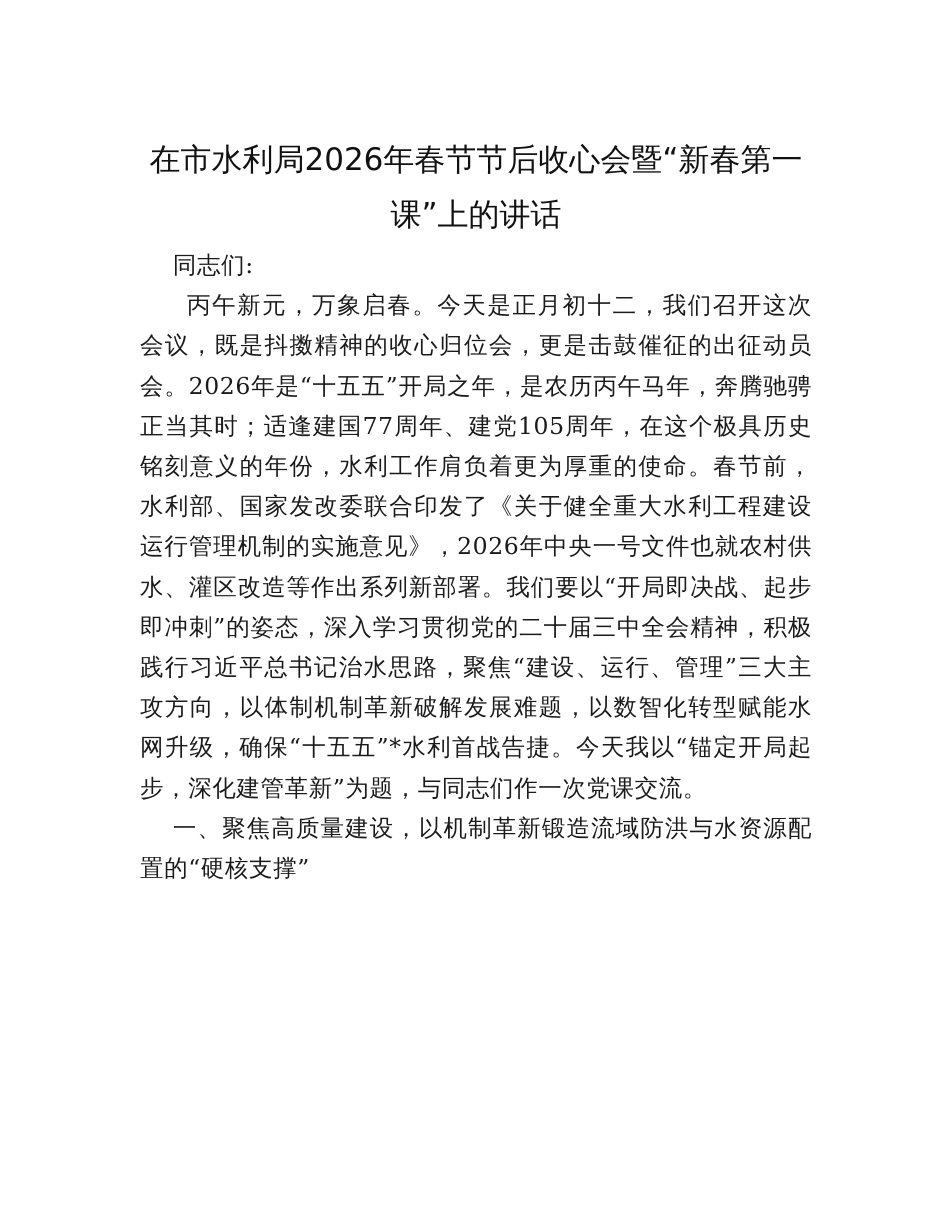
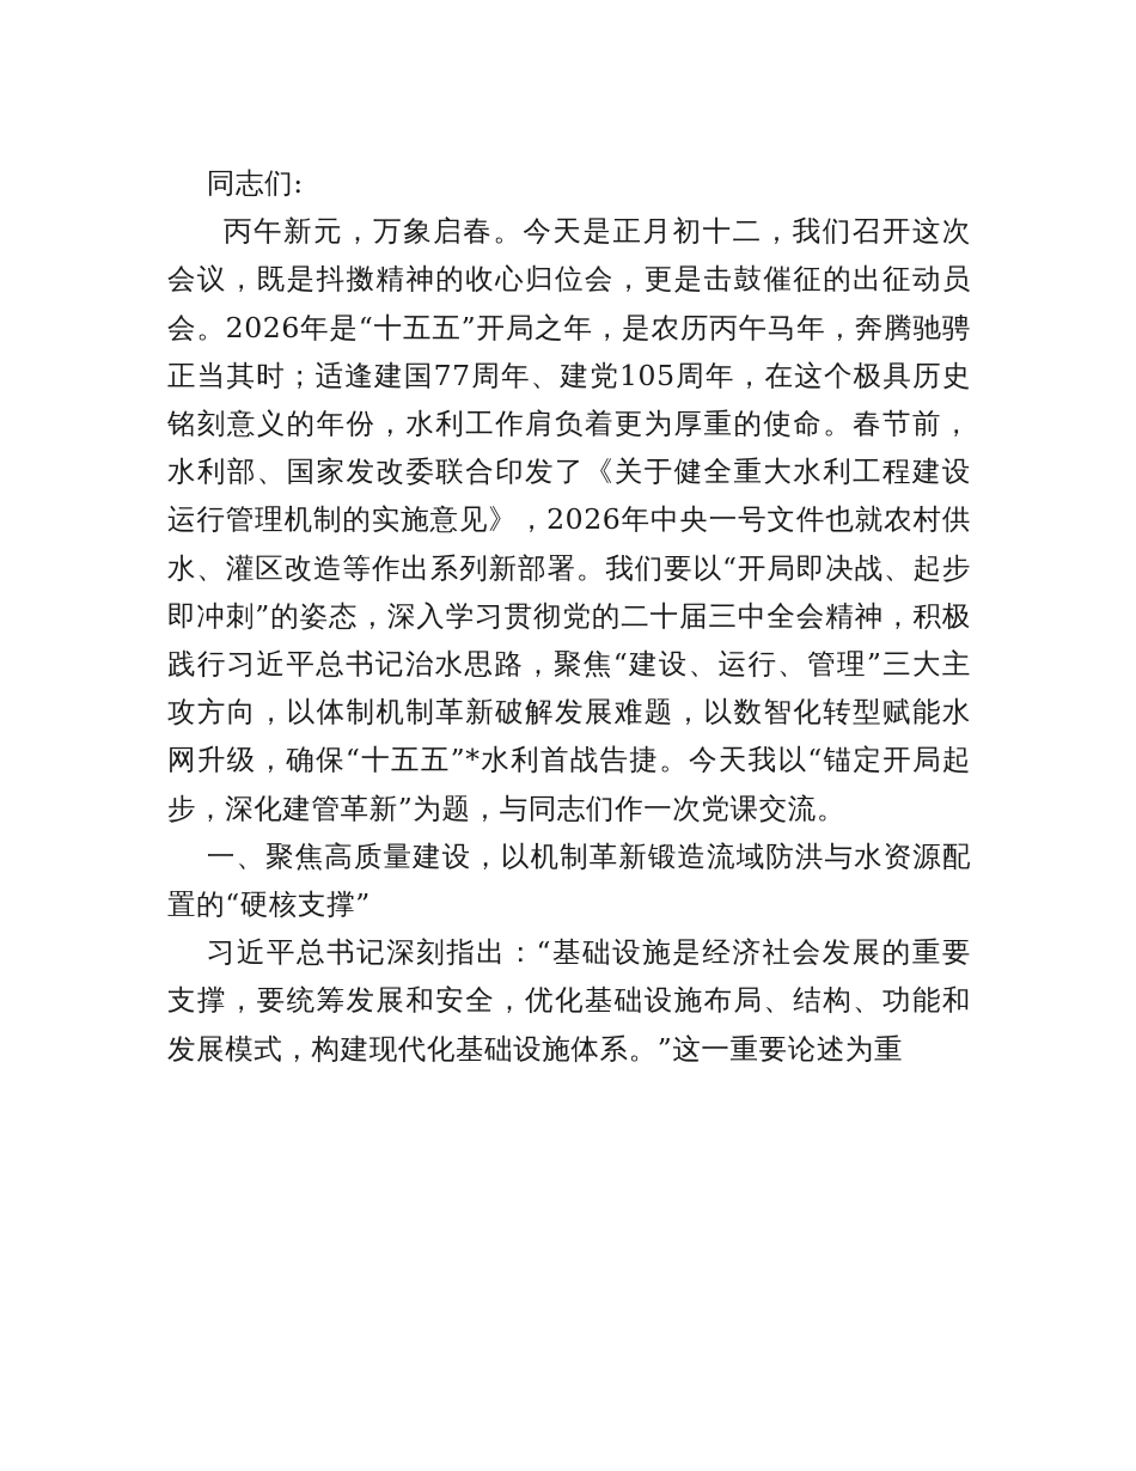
- 在市水利局2026年春节节后收心会暨“新春第一课”上的讲话
  同志们:
  丙午新元，万象启春。今天是正月初十二，我们召开这次会议，既是抖擞精神的收心归位会，更是击鼓催征的出征动员会。2026年是“十五五”开局之年，是农历丙午马年，奔腾驰骋正当其时；适逢建国77周年、建党105周年，在这个极具历史铭刻意义的年份，水利工作肩负着更为厚重的使命。春节前，水利部、国家发改委联合印发了《关于健全重大水利工程建设运行管理机制的实施意见》，2026年中央一号文件也就农村供水、灌区改造等作出系列新部署。我们要以“开局即决战、起步即冲刺”的姿态，深入学习贯彻党的二十届三中全会精神，积极践行习近平总书记治水思路，聚焦“建设、运行、管理”三大主攻方向，以体制机制革新破解发展难题，以数智化转型赋能水网升级，确保“十五五”*水利首战告捷。今天我以“锚定开局起步，深化建管革新”为题，与同志们作一次党课交流。
  一、聚焦高质量建设，以机制革新锻造流域防洪与水资源配置的“硬核支撑”
+ 习近平总书记深刻指出：“基础设施是经济社会发展的重要支撑，要统筹发展和安全，优化基础设施布局、结构、功能和发展模式，构建现代化基础设施体系。”这一重要论述为重
